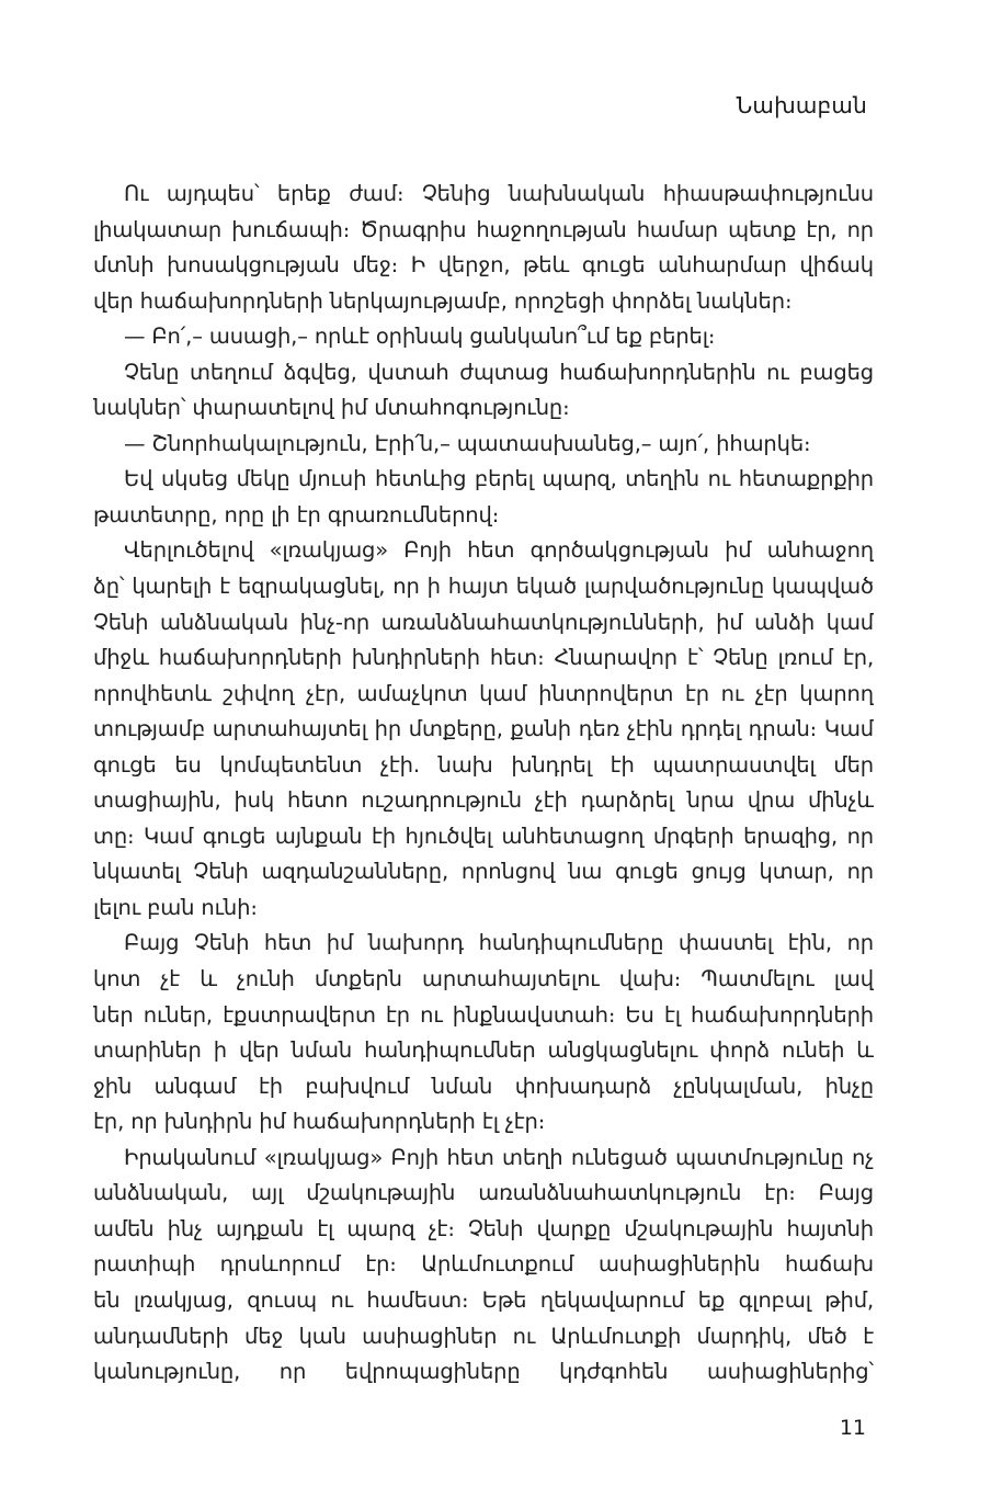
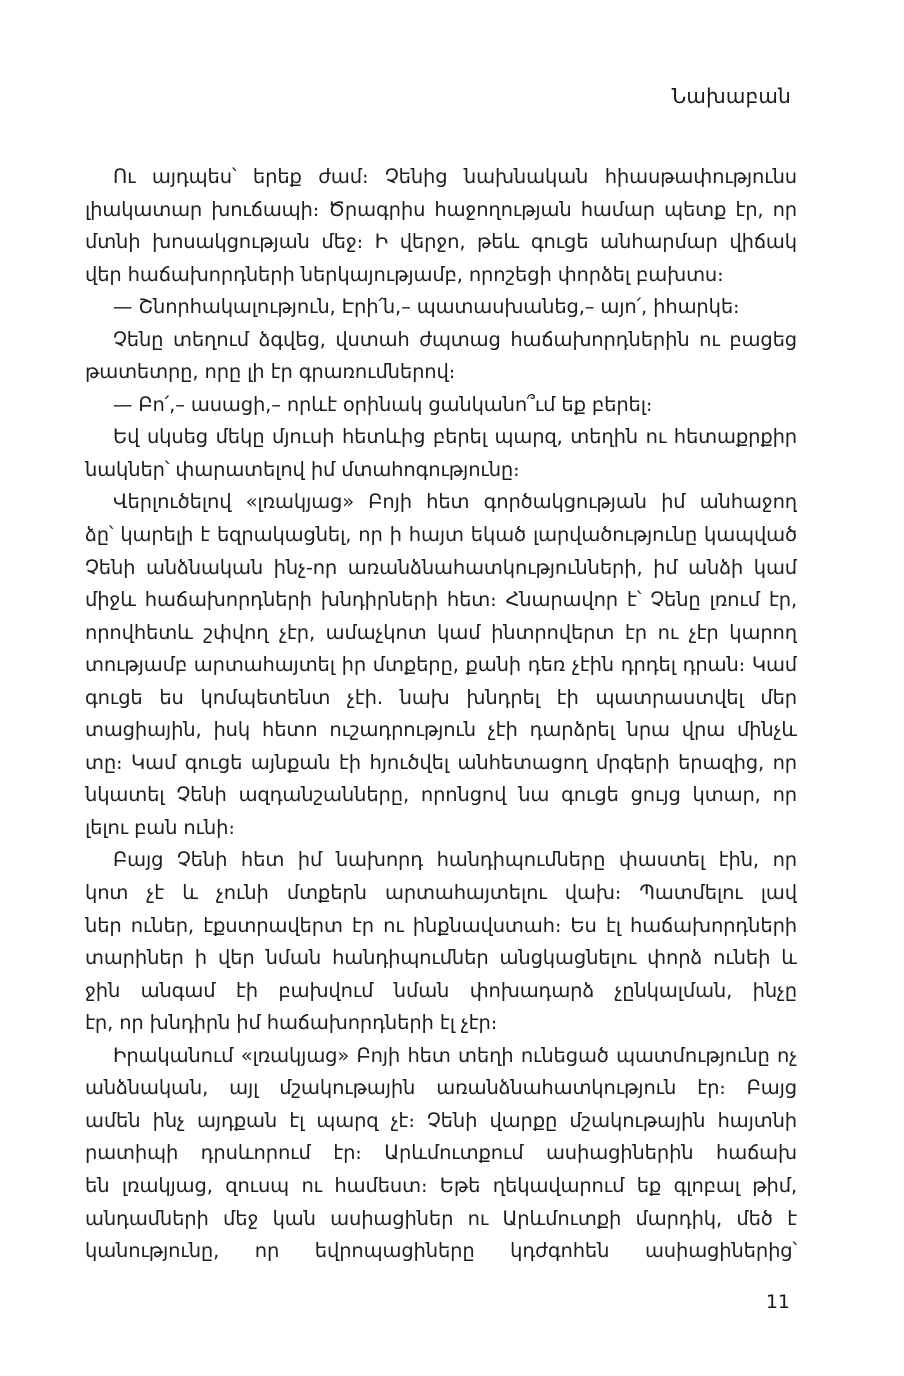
  Նախաբան
  Ու այդպես՝ երեք ժամ։ Չենից նախնական հիասթափությունս
  լիակատար խուճապի։ Ծրագրիս հաջողության համար պետք էր, որ
  մտնի խոսակցության մեջ։ Ի վերջո, թեև գուցե անհարմար վիճակ
- վեր հաճախորդների ներկայությամբ, որոշեցի փորձել նակներ։
+ վեր հաճախորդների ներկայությամբ, որոշեցի փորձել բախտս։
- — Բո՛,– ասացի,– որևէ օրինակ ցանկանո՞ւմ եք բերել։
+ — Շնորհակալություն, Էրի՛ն,– պատասխանեց,– այո՛, իհարկե։
  Չենը տեղում ձգվեց, վստահ ժպտաց հաճախորդներին ու բացեց
- նակներ՝ փարատելով իմ մտահոգությունը։
+ թատետրը, որը լի էր գրառումներով։
- — Շնորհակալություն, Էրի՛ն,– պատասխանեց,– այո՛, իհարկե։
+ — Բո՛,– ասացի,– որևէ օրինակ ցանկանո՞ւմ եք բերել։
  Եվ սկսեց մեկը մյուսի հետևից բերել պարզ, տեղին ու հետաքրքիր
- թատետրը, որը լի էր գրառումներով։
+ նակներ՝ փարատելով իմ մտահոգությունը։
  Վերլուծելով «լռակյաց» Բոյի հետ գործակցության իմ անհաջող
  ձը՝ կարելի է եզրակացնել, որ ի հայտ եկած լարվածությունը կապված
  Չենի անձնական ինչ-որ առանձնահատկությունների, իմ անձի կամ
  միջև հաճախորդների խնդիրների հետ։ Հնարավոր է՝ Չենը լռում էր,
  որովհետև շփվող չէր, ամաչկոտ կամ ինտրովերտ էր ու չէր կարող
  տությամբ արտահայտել իր մտքերը, քանի դեռ չէին դրդել դրան։ Կամ
  գուցե ես կոմպետենտ չէի. նախ խնդրել էի պատրաստվել մեր
  տացիային, իսկ հետո ուշադրություն չէի դարձրել նրա վրա մինչև
  տը։ Կամ գուցե այնքան էի հյուծվել անհետացող մրգերի երազից, որ
  նկատել Չենի ազդանշանները, որոնցով նա գուցե ցույց կտար, որ
  լելու բան ունի։
  Բայց Չենի հետ իմ նախորդ հանդիպումները փաստել էին, որ
  կոտ չէ և չունի մտքերն արտահայտելու վախ։ Պատմելու լավ
  ներ ուներ, էքստրավերտ էր ու ինքնավստահ։ Ես էլ հաճախորդների
  տարիներ ի վեր նման հանդիպումներ անցկացնելու փորձ ունեի և
  ջին անգամ էի բախվում նման փոխադարձ չընկալման, ինչը
  էր, որ խնդիրն իմ հաճախորդների էլ չէր։
  Իրականում «լռակյաց» Բոյի հետ տեղի ունեցած պատմությունը ոչ
  անձնական, այլ մշակութային առանձնահատկություն էր։ Բայց
  ամեն ինչ այդքան էլ պարզ չէ։ Չենի վարքը մշակութային հայտնի
  րատիպի դրսևորում էր։ Արևմուտքում ասիացիներին հաճախ
  են լռակյաց, զուսպ ու համեստ։ Եթե ղեկավարում եք գլոբալ թիմ,
  անդամների մեջ կան ասիացիներ ու Արևմուտքի մարդիկ, մեծ է
  կանությունը, որ եվրոպացիները կդժգոհեն ասիացիներից՝
  11
